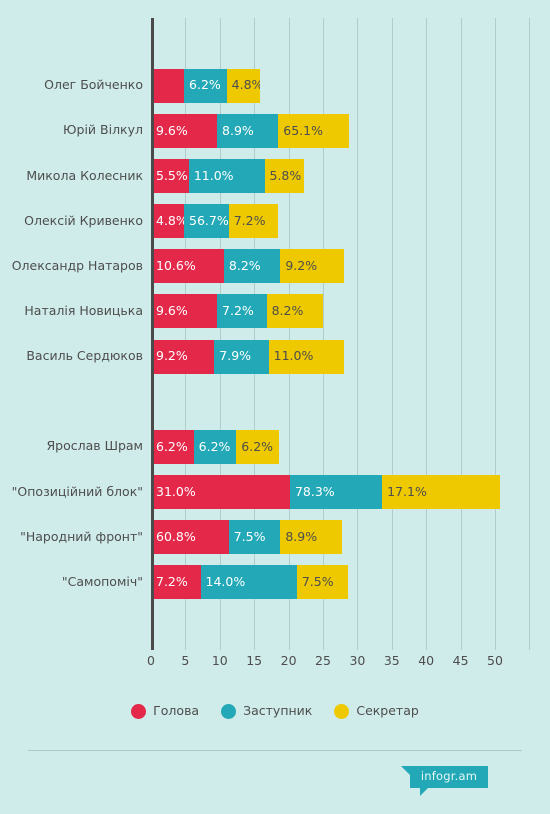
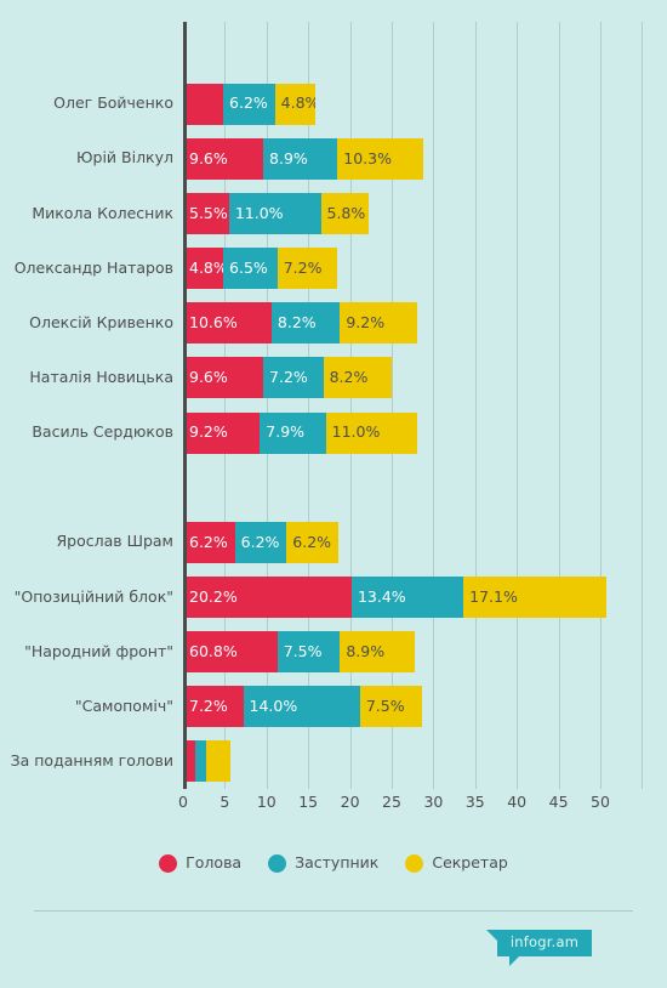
  Олег Бойченко
  6.2%
  4.8%
  Юрій Вілкул
  9.6%
  8.9%
- 65.1%
+ 10.3%
  Микола Колесник
  5.5%
  11.0%
  5.8%
- Олексій Кривенко
+ Олександр Натаров
  4.8%
- 56.7%
+ 6.5%
  7.2%
- Олександр Натаров
+ Олексій Кривенко
  10.6%
  8.2%
  9.2%
  Наталія Новицька
  9.6%
  7.2%
  8.2%
  Василь Сердюков
  9.2%
  7.9%
  11.0%
  Ярослав Шрам
  6.2%
  6.2%
  6.2%
  "Опозиційний блок"
- 31.0%
+ 20.2%
- 78.3%
+ 13.4%
  17.1%
  "Народний фронт"
  60.8%
  7.5%
  8.9%
  "Самопоміч"
  7.2%
  14.0%
  7.5%
+ За поданням голови
  0
  5
  10
  15
  20
  25
  30
  35
  40
  45
  50
  Голова
  Заступник
  Секретар
  infogr.am
